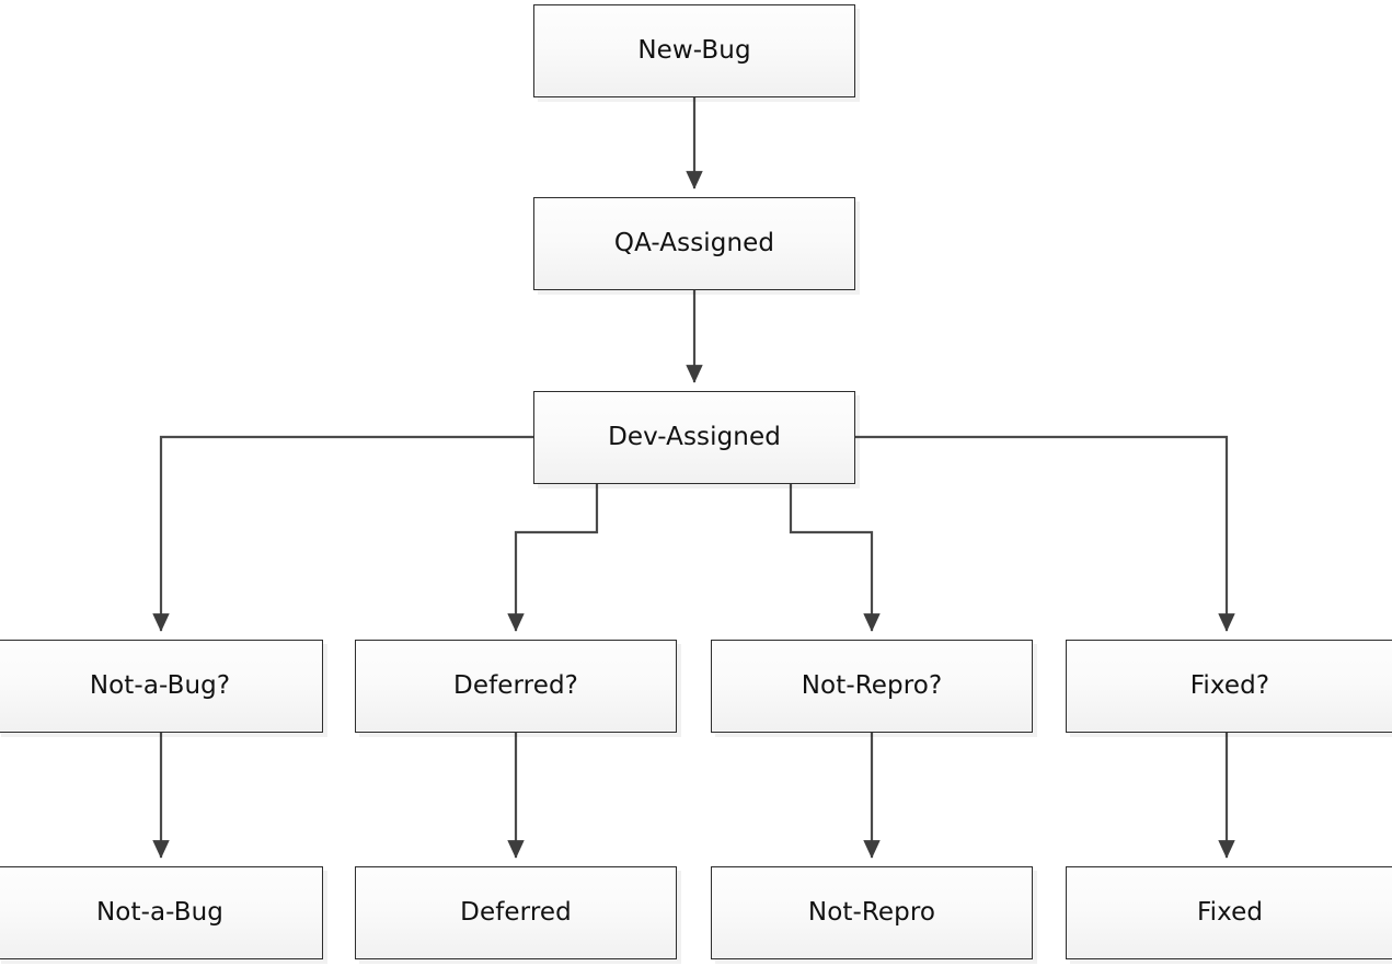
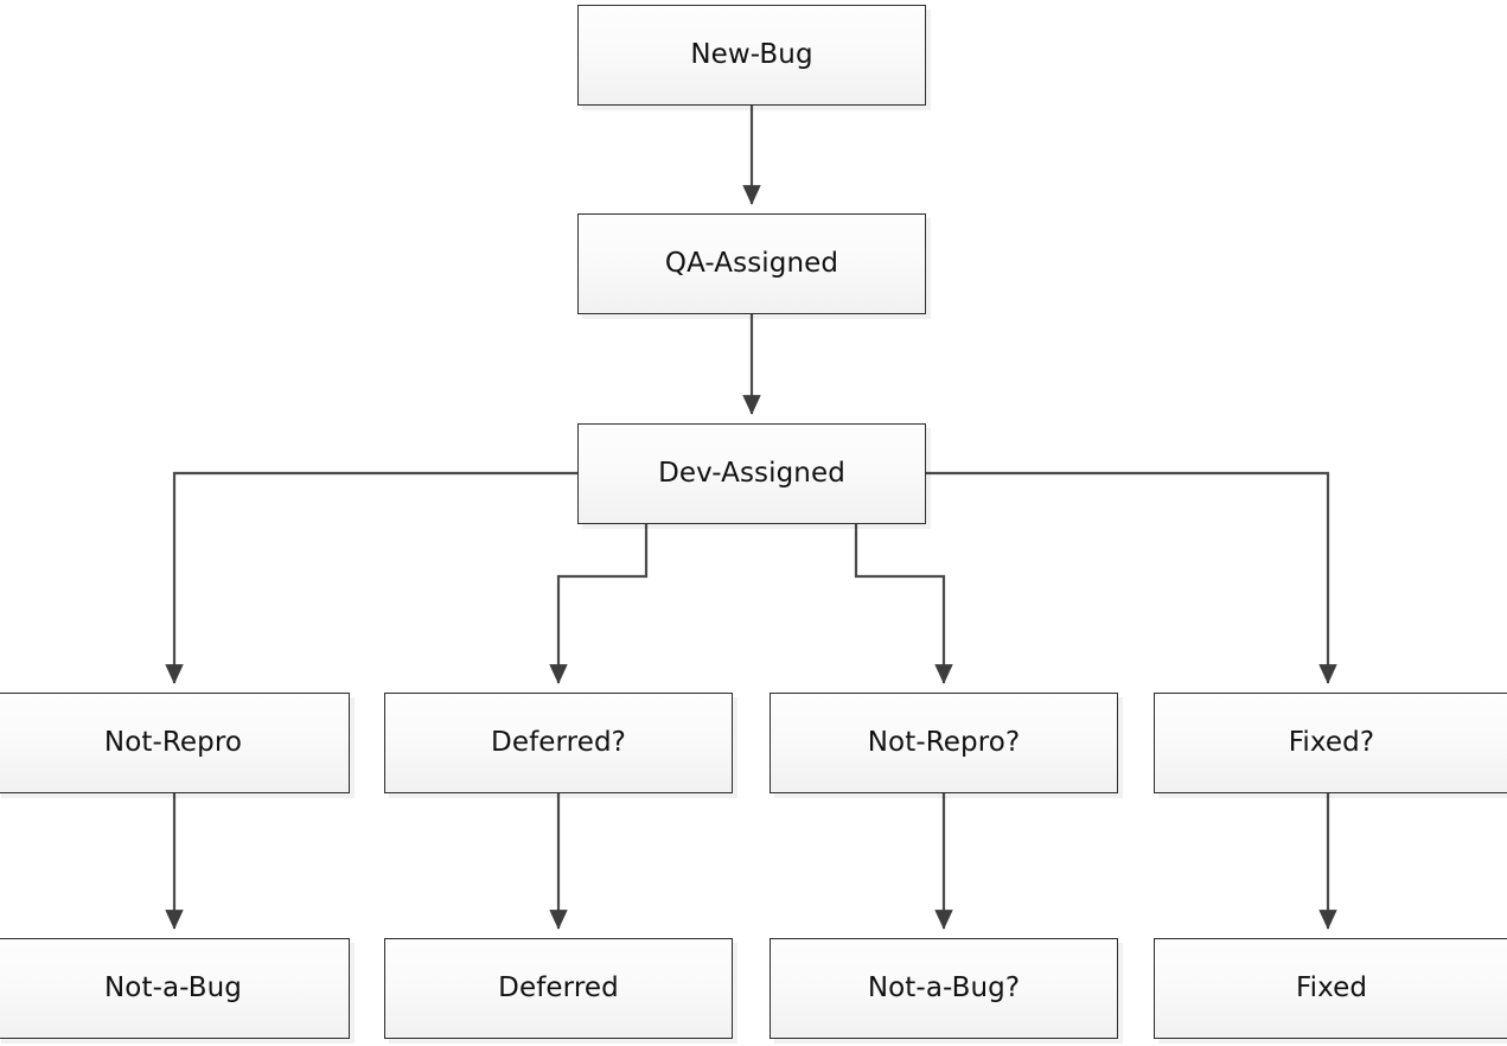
  New-Bug
  QA-Assigned
  Dev-Assigned
- Not-a-Bug?
+ Not-Repro
  Deferred?
  Not-Repro?
  Fixed?
  Not-a-Bug
  Deferred
- Not-Repro
+ Not-a-Bug?
  Fixed
